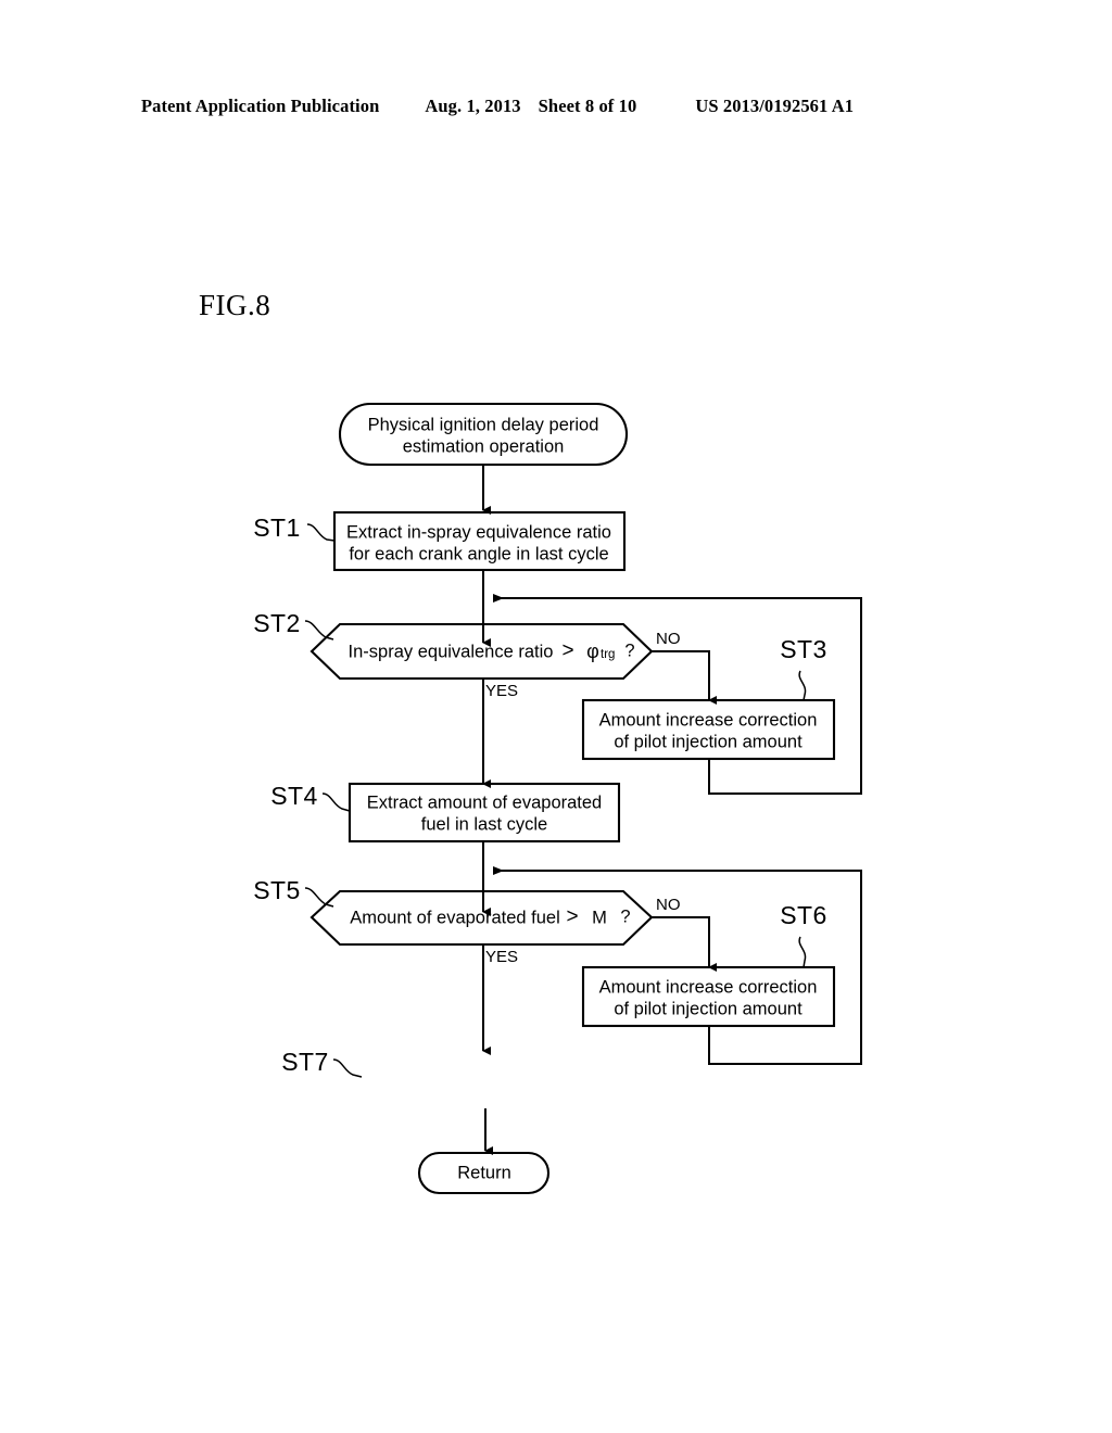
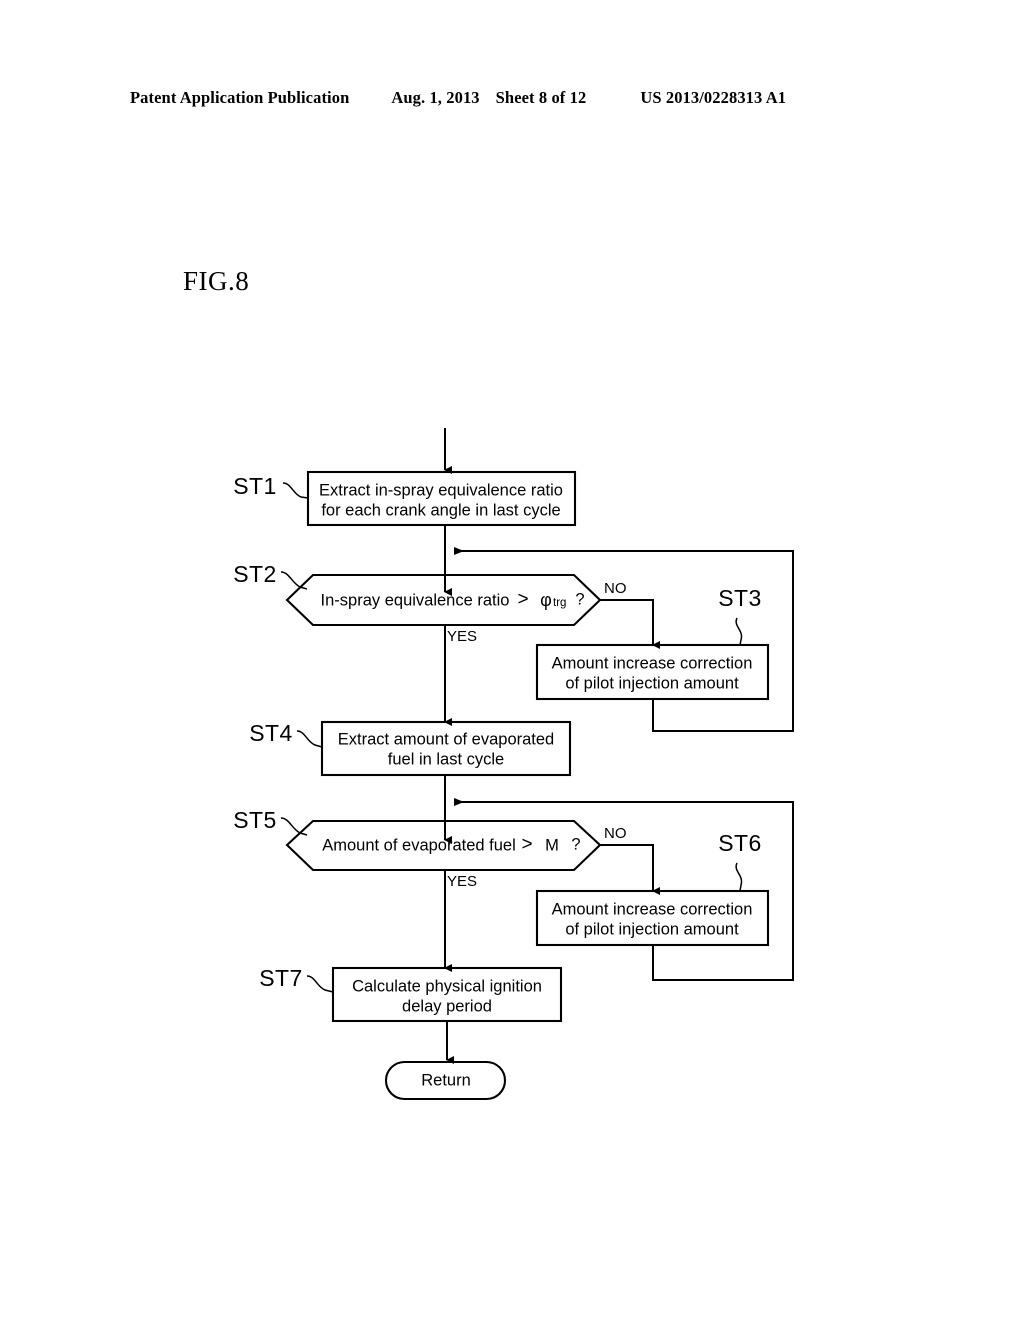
  Patent Application Publication
  Aug. 1, 2013
- Sheet 8 of 10
+ Sheet 8 of 12
- US 2013/0192561 A1
+ US 2013/0228313 A1
  FIG.8
- Physical ignition delay period
- estimation operation
  Extract in-spray equivalence ratio
  for each crank angle in last cycle
  ST1
  In-spray equivalence ratio
  >
  φ
  trg
  ?
  ST2
  YES
  NO
  Amount increase correction
  of pilot injection amount
  ST3
  Extract amount of evaporated
  fuel in last cycle
  ST4
  Amount of evaporated fuel
  >
  M
  ?
  ST5
  YES
  NO
  Amount increase correction
  of pilot injection amount
  ST6
+ Calculate physical ignition
+ delay period
  ST7
  Return
